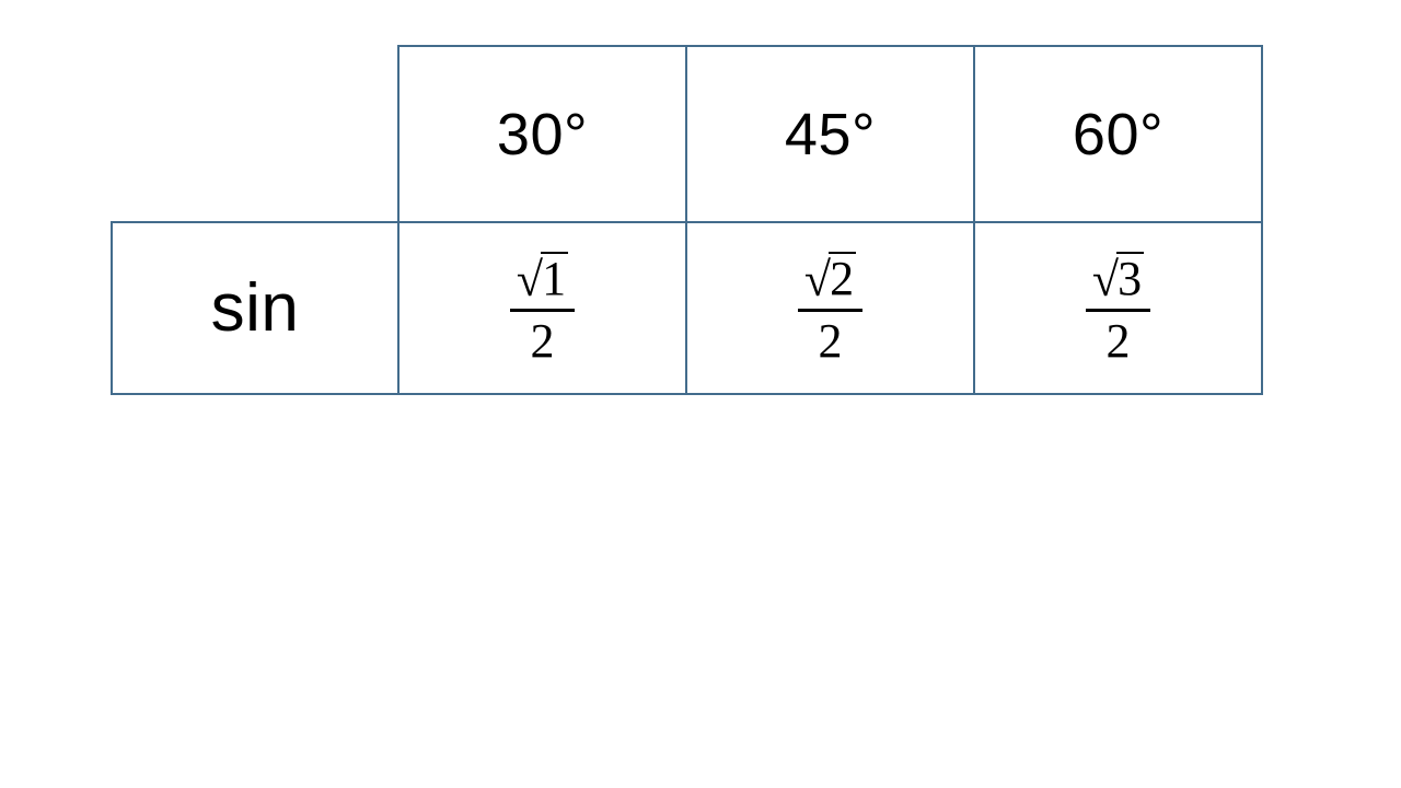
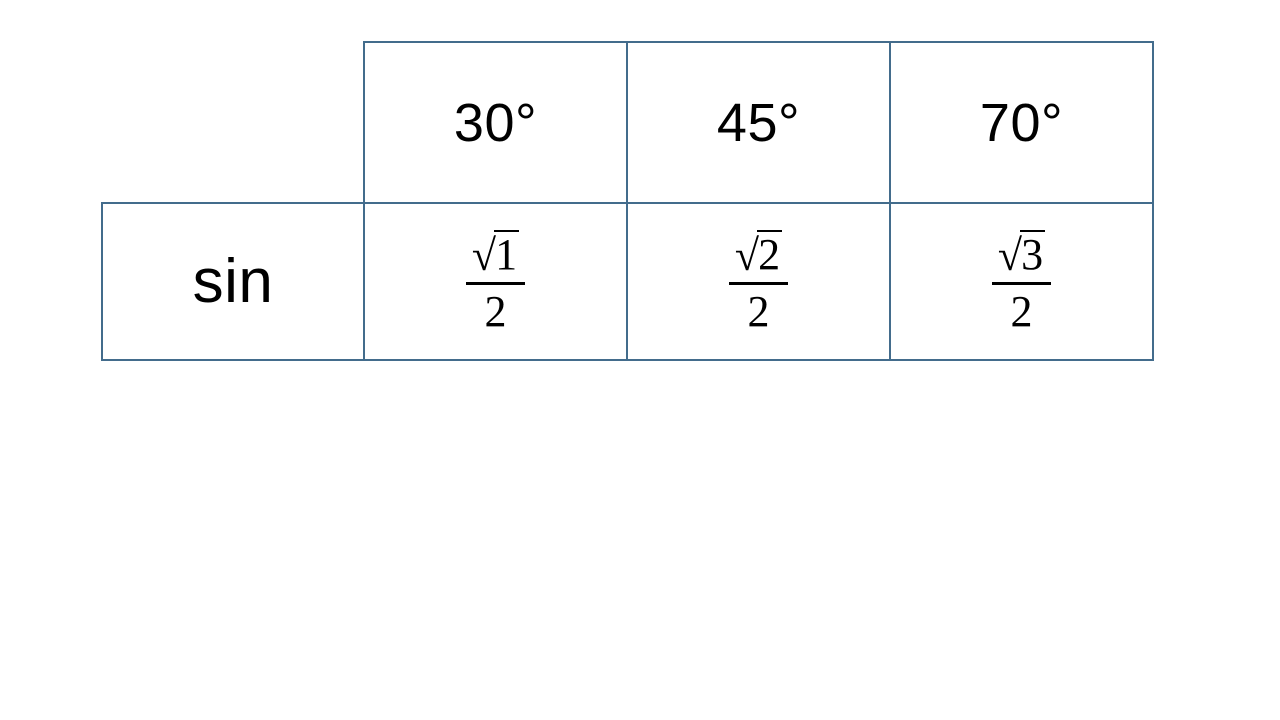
- 	30°	45°	60°
+ 	30°	45°	70°
  sin	√1 2	√2 2	√3 2
